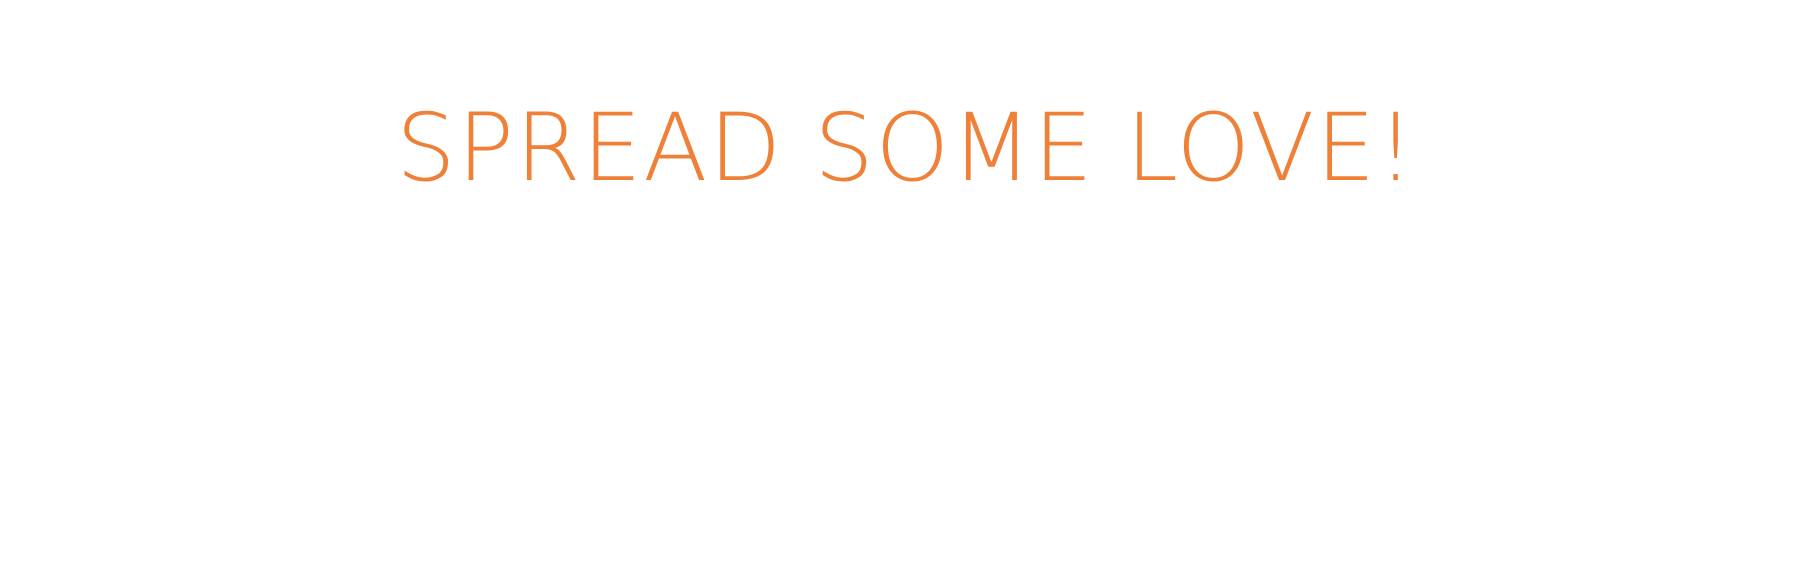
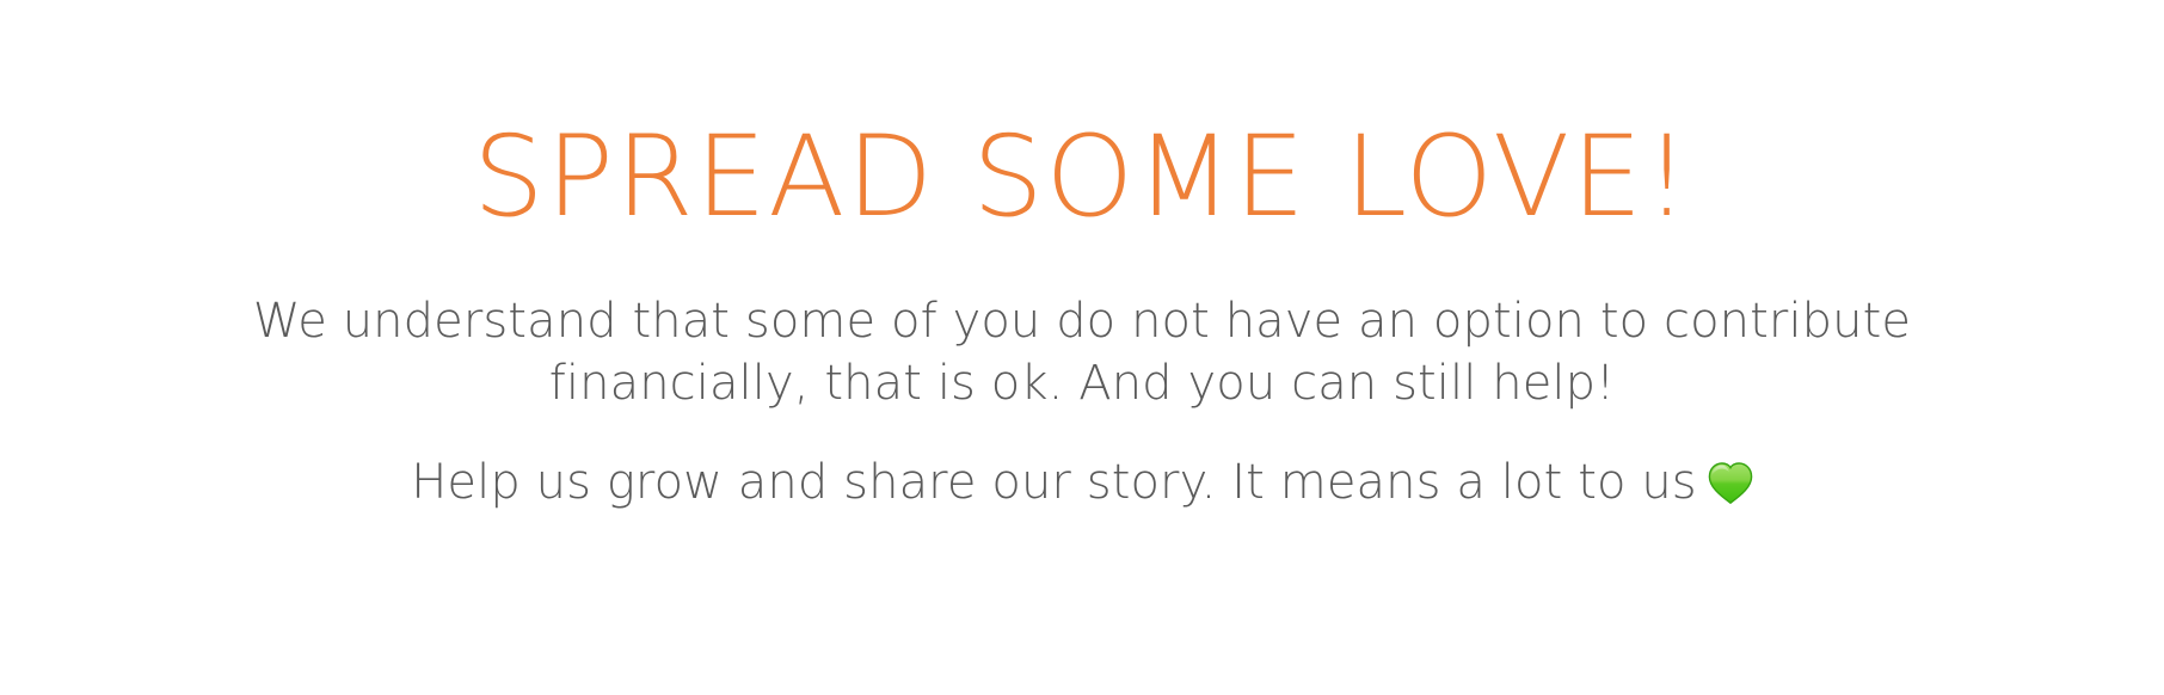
  SPREAD SOME LOVE!
+ We understand that some of you do not have an option to contribute
+ financially, that is ok. And you can still help!
+ Help us grow and share our story. It means a lot to us
